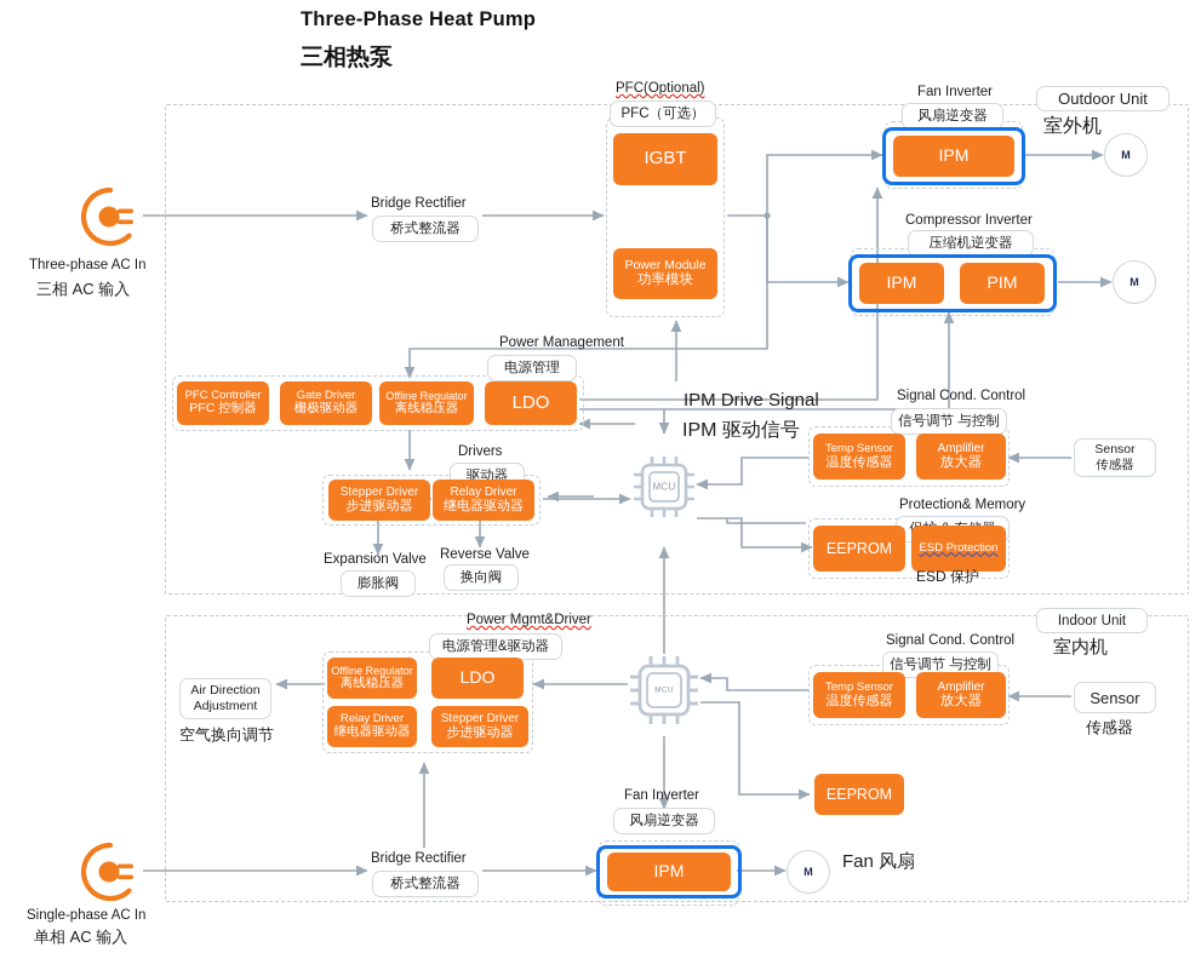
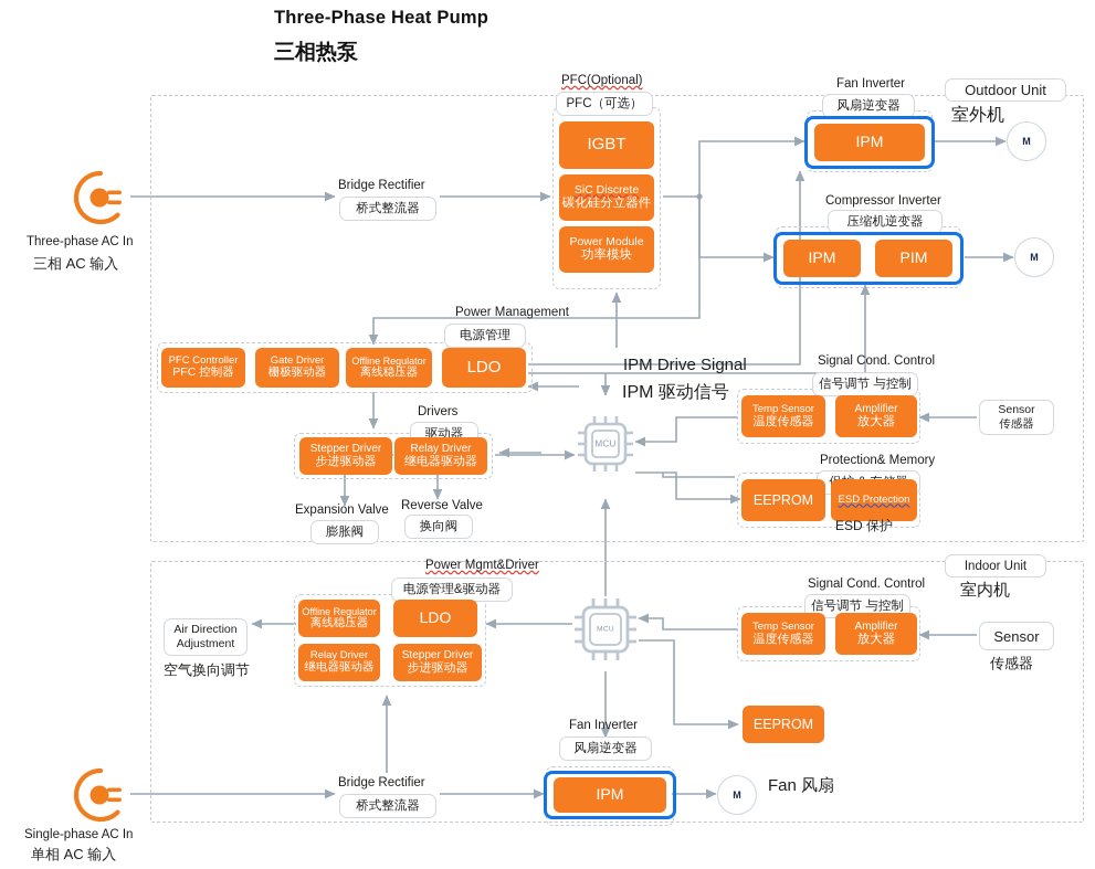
  Three-Phase Heat Pump
  三相热泵
  Outdoor Unit
  室外机
  Three-phase AC In
  三相 AC 输入
  Bridge Rectifier
  桥式整流器
  PFC(Optional)
  PFC（可选）
  IGBT
+ SiC Discrete
+ 碳化硅分立器件
  Power Module
  功率模块
  Fan Inverter
  风扇逆变器
  IPM
  M
  Compressor Inverter
  压缩机逆变器
  IPM
  PIM
  M
  Power Management
  电源管理
  PFC Controller
  PFC 控制器
  Gate Driver
  栅极驱动器
  Offline Regulator
  离线稳压器
  LDO
  Drivers
  驱动器
  Stepper Driver
  步进驱动器
  Relay Driver
  继电器驱动器
  Expansion Valve
  膨胀阀
  Reverse Valve
  换向阀
  MCU
  IPM Drive Signal
  IPM 驱动信号
  Signal Cond. Control
  信号调节 与控制
  Temp Sensor
  温度传感器
  Amplifier
  放大器
  Sensor
  传感器
  Protection& Memory
  EEPROM
  ESD Protection
  ESD 保护
  Indoor Unit
  室内机
  Single-phase AC In
  单相 AC 输入
  Bridge Rectifier
  桥式整流器
  Power Mgmt&Driver
  电源管理&驱动器
  Offline Regulator
  离线稳压器
  LDO
  Relay Driver
  继电器驱动器
  Stepper Driver
  步进驱动器
  Air Direction Adjustment
  空气换向调节
  Signal Cond. Control
  信号调节 与控制
  Temp Sensor
  温度传感器
  Amplifier
  放大器
  Sensor
  传感器
  EEPROM
  Fan Inverter
  风扇逆变器
  IPM
  M
  Fan 风扇
